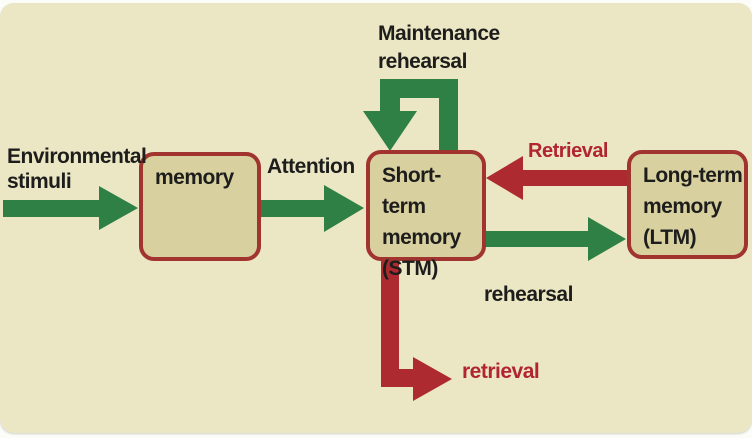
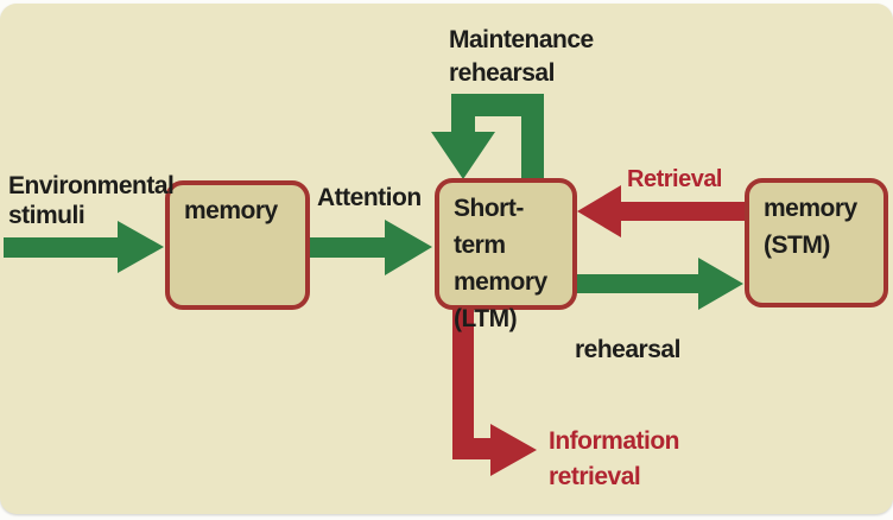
  memory
  Short-term
  memory
- (STM)
+ (LTM)
- Long-term
  memory
- (LTM)
+ (STM)
  Environmental
  stimuli
  Attention
  Maintenance
  rehearsal
  Retrieval
  rehearsal
+ Information
  retrieval
